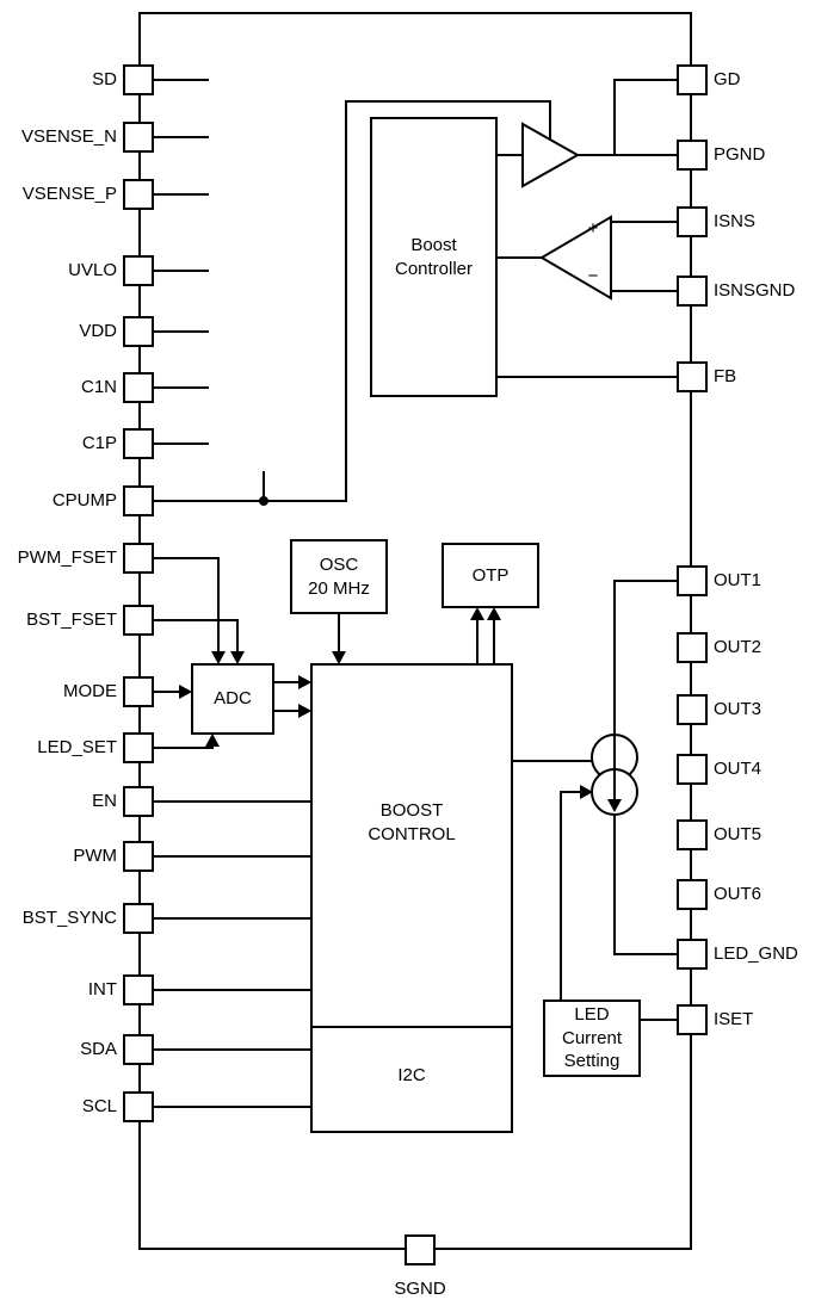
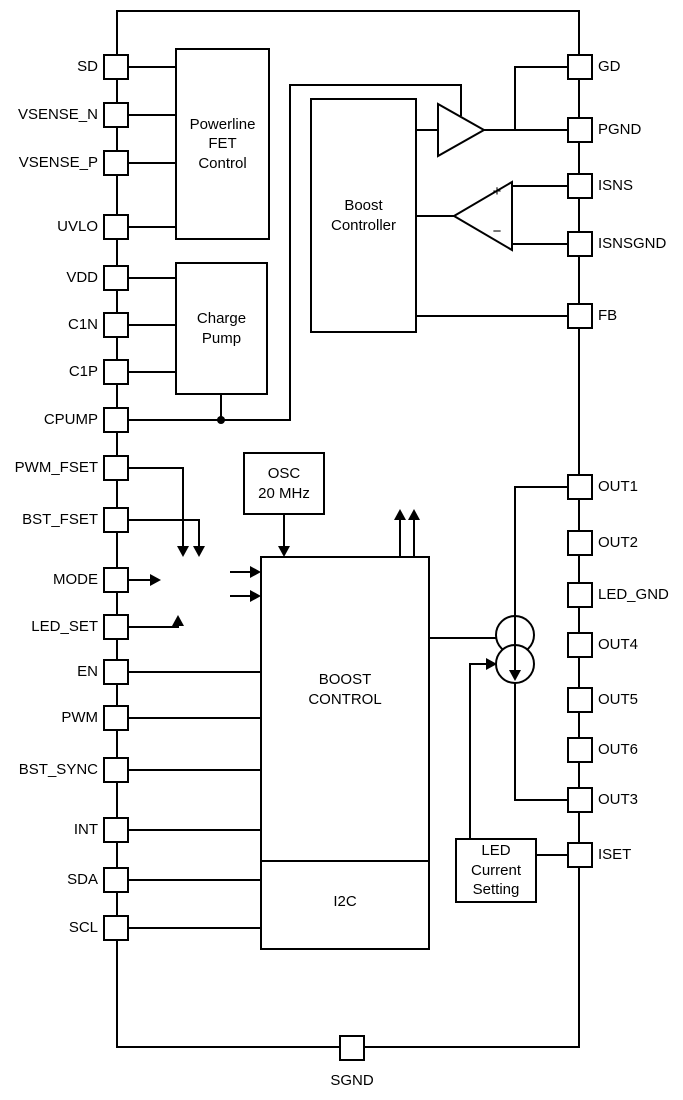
+ Powerline
+ FET
+ Control
+ Charge
+ Pump
  Boost
  Controller
  OSC
  20 MHz
- OTP
- ADC
  BOOST
  CONTROL
  I2C
  LED
  Current
  Setting
  +
  −
  SD
  VSENSE_N
  VSENSE_P
  UVLO
  VDD
  C1N
  C1P
  CPUMP
  PWM_FSET
  BST_FSET
  MODE
  LED_SET
  EN
  PWM
  BST_SYNC
  INT
  SDA
  SCL
  GD
  PGND
  ISNS
  ISNSGND
  FB
  OUT1
  OUT2
- OUT3
+ LED_GND
  OUT4
  OUT5
  OUT6
- LED_GND
+ OUT3
  ISET
  SGND
